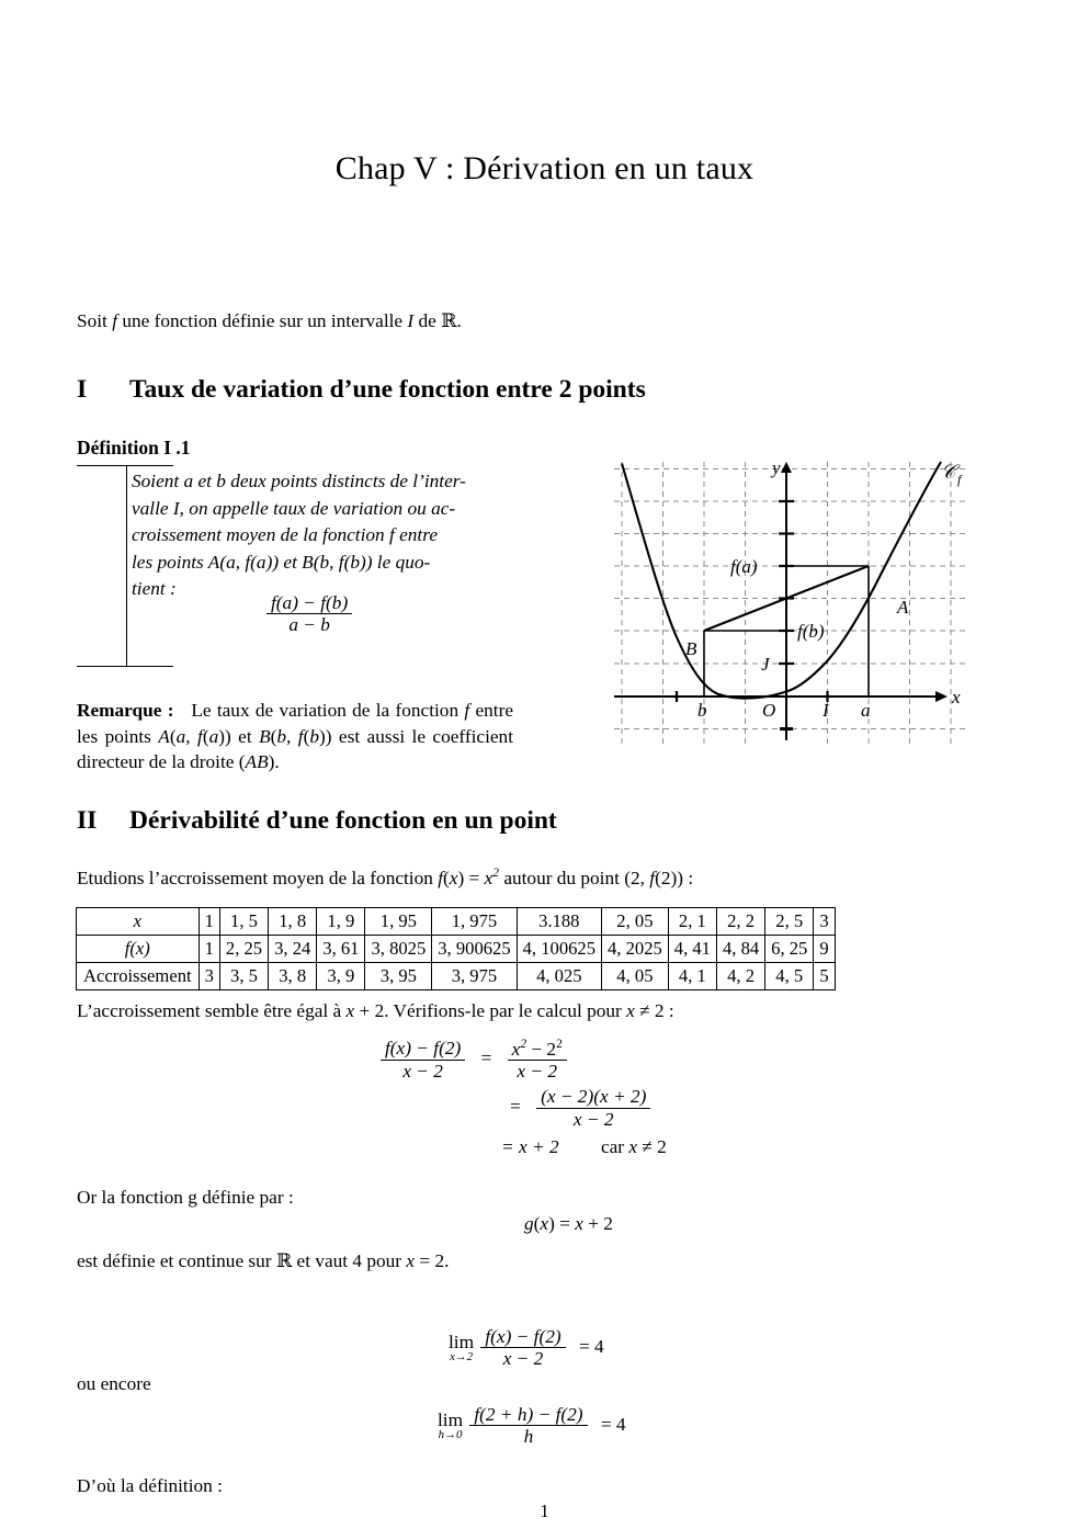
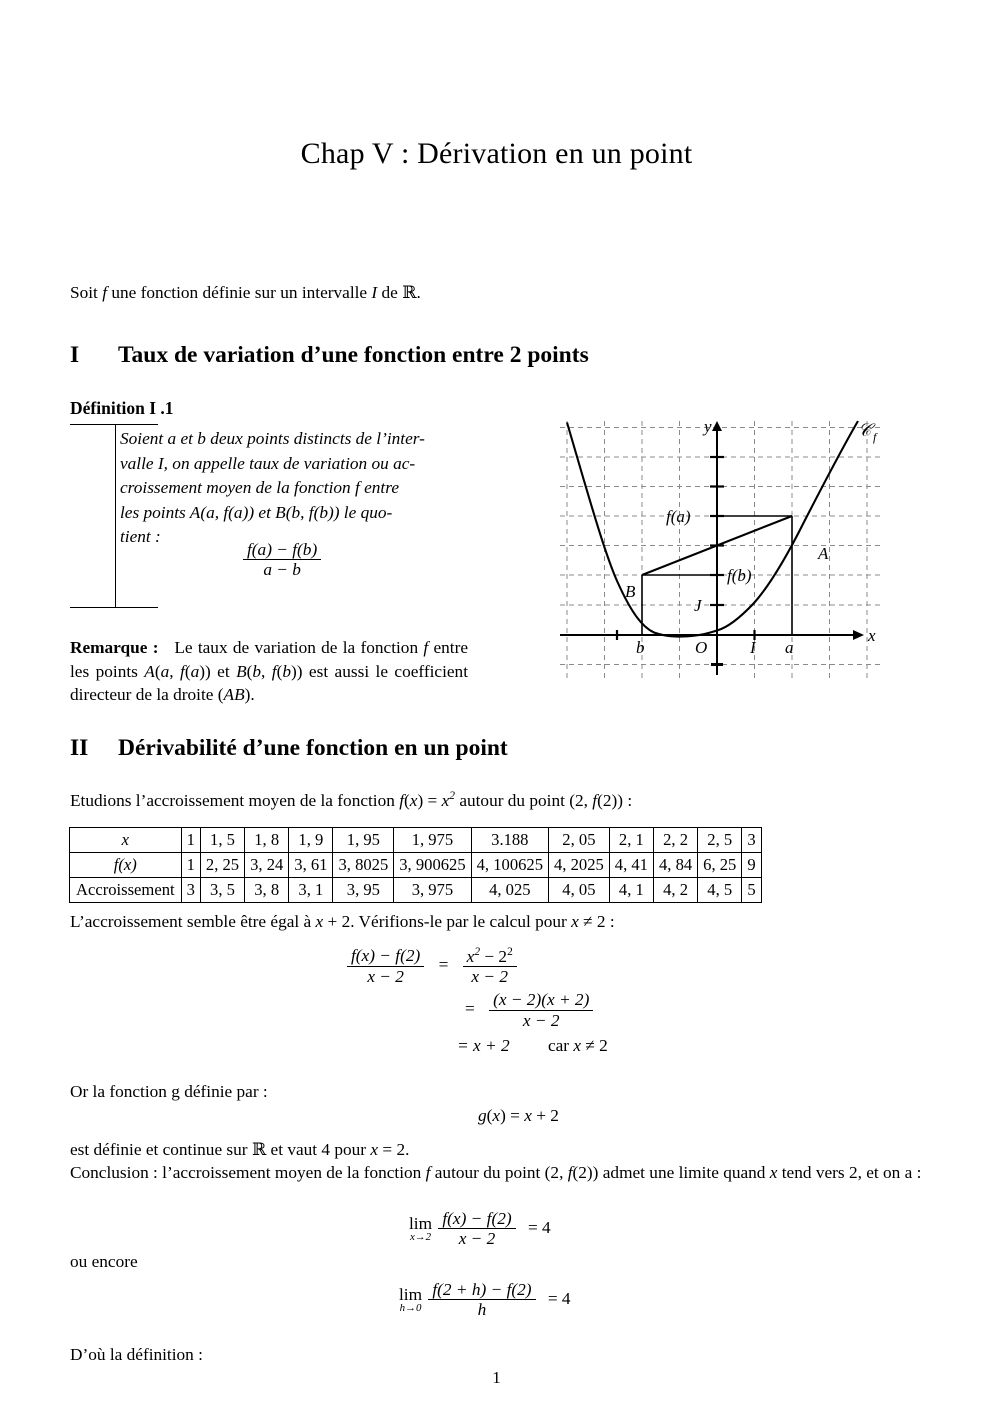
- Chap V : Dérivation en un taux
+ Chap V : Dérivation en un point
  Soit f une fonction définie sur un intervalle I de ℝ.
  I Taux de variation d’une fonction entre 2 points
  Définition I .1
  Soient a et b deux points distincts de l’inter-
  valle I, on appelle taux de variation ou ac-
  croissement moyen de la fonction f entre
  les points A(a, f(a)) et B(b, f(b)) le quo-
  tient :
  f(a) − f(b)
  a − b
  Remarque : Le taux de variation de la fonction f entre les points A(a, f(a)) et B(b, f(b)) est aussi le coefficient directeur de la droite (AB).
  y
  x
  A
  B
  O
  I
  J
  a
  b
  f(a)
  f(b)
  𝒞
  f
  II Dérivabilité d’une fonction en un point
  Etudions l’accroissement moyen de la fonction f(x) = x2 autour du point (2, f(2)) :
  x	1	1, 5	1, 8	1, 9	1, 95	1, 975	3.188	2, 05	2, 1	2, 2	2, 5	3
  f(x)	1	2, 25	3, 24	3, 61	3, 8025	3, 900625	4, 100625	4, 2025	4, 41	4, 84	6, 25	9
- Accroissement	3	3, 5	3, 8	3, 9	3, 95	3, 975	4, 025	4, 05	4, 1	4, 2	4, 5	5
+ Accroissement	3	3, 5	3, 8	3, 1	3, 95	3, 975	4, 025	4, 05	4, 1	4, 2	4, 5	5
  L’accroissement semble être égal à x + 2. Vérifions-le par le calcul pour x ≠ 2 :
  f(x) − f(2)
  x − 2
  =
  x2 − 22
  x − 2
  =
  (x − 2)(x + 2)
  x − 2
  = x + 2 car x ≠ 2
  Or la fonction g définie par :
  g(x) = x + 2
  est définie et continue sur ℝ et vaut 4 pour x = 2.
+ Conclusion : l’accroissement moyen de la fonction f autour du point (2, f(2)) admet une limite quand x tend vers 2, et on a :
  lim
  x→2
  f(x) − f(2)
  x − 2
  = 4
  ou encore
  lim
  h→0
  f(2 + h) − f(2)
  h
  = 4
  D’où la définition :
  1
